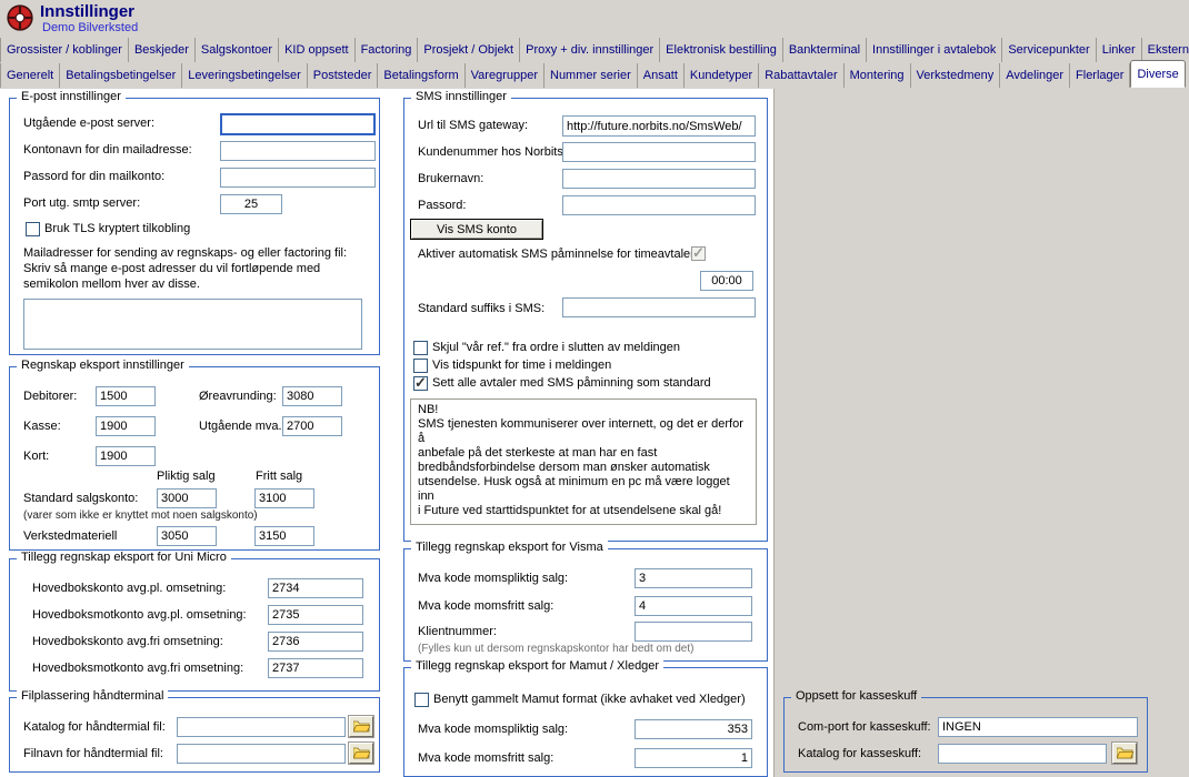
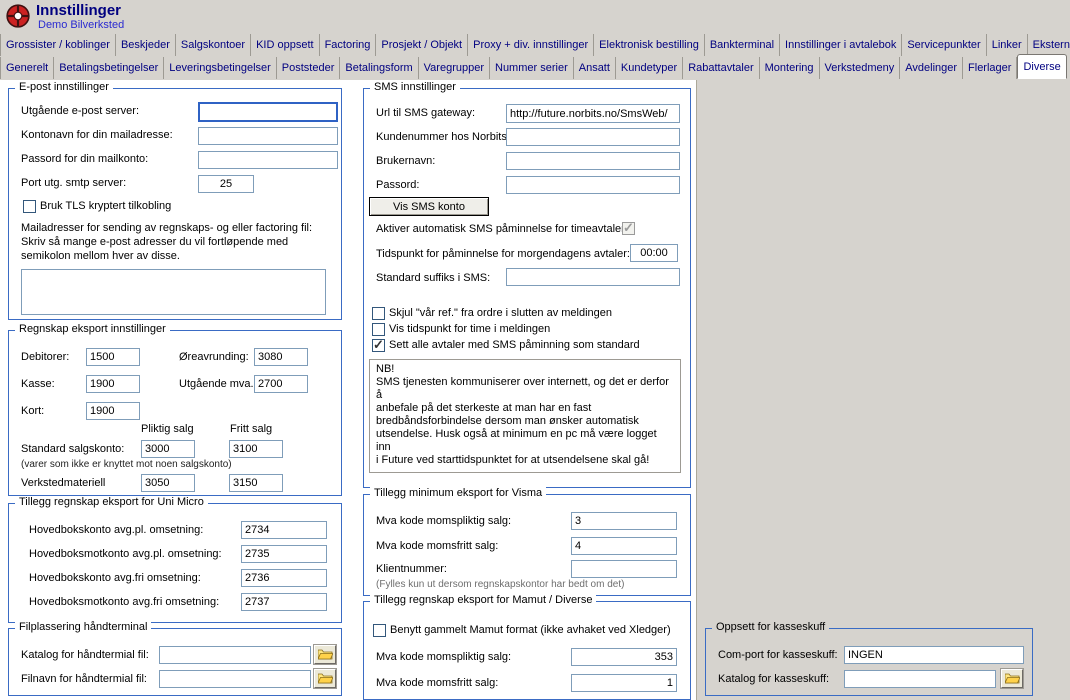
  Innstillinger
  Demo Bilverksted
  Grossister / koblinger
  Beskjeder
  Salgskontoer
  KID oppsett
  Factoring
  Prosjekt / Objekt
  Proxy + div. innstillinger
  Elektronisk bestilling
  Bankterminal
  Innstillinger i avtalebok
  Servicepunkter
  Linker
  Generelt
  Betalingsbetingelser
  Leveringsbetingelser
  Poststeder
  Betalingsform
  Varegrupper
  Nummer serier
  Ansatt
  Kundetyper
  Rabattavtaler
  Montering
  Verkstedmeny
  Avdelinger
  Flerlager
  Diverse
  E-post innstillinger
  Utgående e-post server:
  Kontonavn for din mailadresse:
  Passord for din mailkonto:
  Port utg. smtp server:
  25
  Bruk TLS kryptert tilkobling
  Mailadresser for sending av regnskaps- og eller factoring fil:
  Skriv så mange e-post adresser du vil fortløpende med
  semikolon mellom hver av disse.
  Regnskap eksport innstillinger
  Debitorer:
  1500
  Øreavrunding:
  3080
  Kasse:
  1900
  Utgående mva.
  2700
  Kort:
  1900
  Pliktig salg
  Fritt salg
  Standard salgskonto:
  3000
  3100
  (varer som ikke er knyttet mot noen salgskonto)
  Verkstedmateriell
  3050
  3150
  Tillegg regnskap eksport for Uni Micro
  Hovedbokskonto avg.pl. omsetning:
  2734
  Hovedboksmotkonto avg.pl. omsetning:
  2735
  Hovedbokskonto avg.fri omsetning:
  2736
  Hovedboksmotkonto avg.fri omsetning:
  2737
  Filplassering håndterminal
  Katalog for håndtermial fil:
  Filnavn for håndtermial fil:
  SMS innstillinger
  Url til SMS gateway:
  http://future.norbits.no/SmsWeb/
  Kundenummer hos Norbits
  Brukernavn:
  Passord:
  Vis SMS konto
  Aktiver automatisk SMS påminnelse for timeavtale
+ Tidspunkt for påminnelse for morgendagens avtaler:
  00:00
  Standard suffiks i SMS:
  Skjul "vår ref." fra ordre i slutten av meldingen
  Vis tidspunkt for time i meldingen
  Sett alle avtaler med SMS påminning som standard
  NB!
  SMS tjenesten kommuniserer over internett, og det er derfor
  å
  anbefale på det sterkeste at man har en fast
  bredbåndsforbindelse dersom man ønsker automatisk
  utsendelse. Husk også at minimum en pc må være logget inn
  i Future ved starttidspunktet for at utsendelsene skal gå!
- Tillegg regnskap eksport for Visma
+ Tillegg minimum eksport for Visma
  Mva kode momspliktig salg:
  3
  Mva kode momsfritt salg:
  4
  Klientnummer:
  (Fylles kun ut dersom regnskapskontor har bedt om det)
- Tillegg regnskap eksport for Mamut / Xledger
+ Tillegg regnskap eksport for Mamut / Diverse
  Benytt gammelt Mamut format (ikke avhaket ved Xledger)
  Mva kode momspliktig salg:
  353
  Mva kode momsfritt salg:
  1
  Oppsett for kasseskuff
  Com-port for kasseskuff:
  INGEN
  Katalog for kasseskuff:
